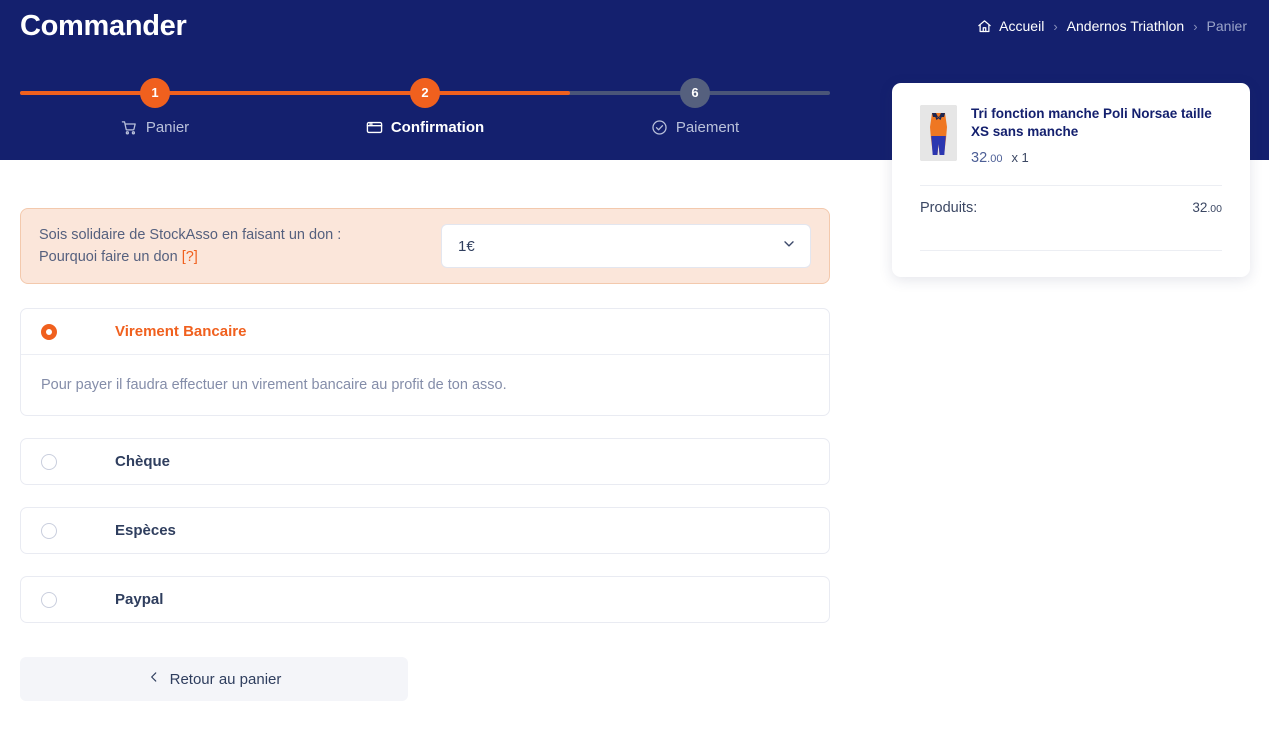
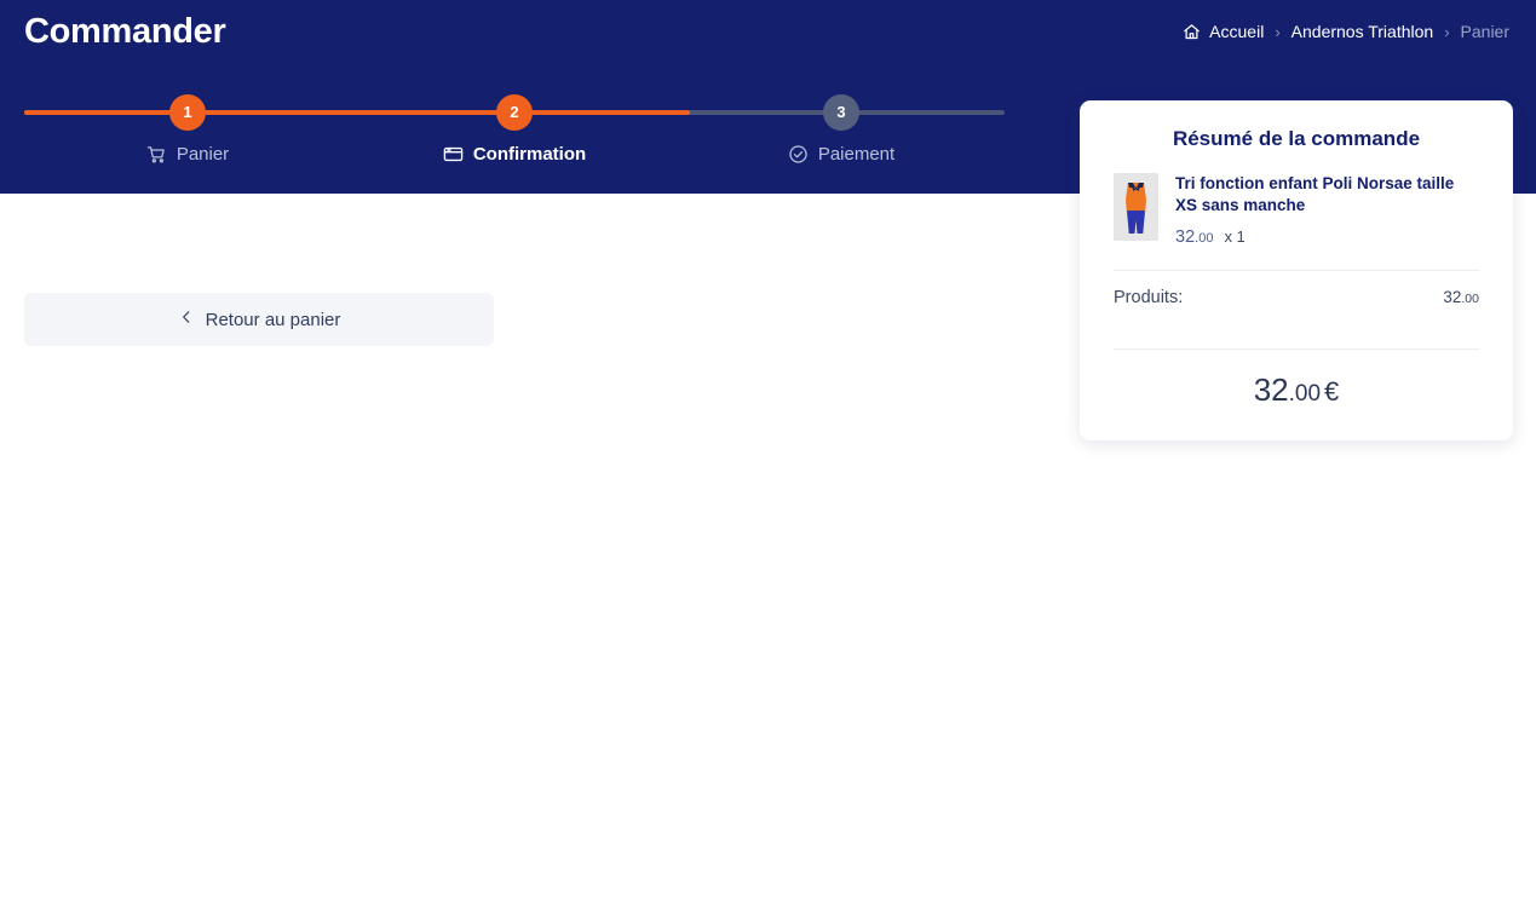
  Commander
  Accueil
  ›
  Andernos Triathlon
  ›
  Panier
  1
  Panier
  2
  Confirmation
- 6
+ 3
  Paiement
- Sois solidaire de StockAsso en faisant un don :
- Pourquoi faire un don [?]
- 1€
- Virement Bancaire
- Pour payer il faudra effectuer un virement bancaire au profit de ton asso.
- Chèque
- Espèces
- Paypal
  Retour au panier
+ Résumé de la commande
- Tri fonction manche Poli Norsae taille XS sans manche
+ Tri fonction enfant Poli Norsae taille XS sans manche
  32.00
  x 1
  Produits:
  32.00
+ 32.00 €
